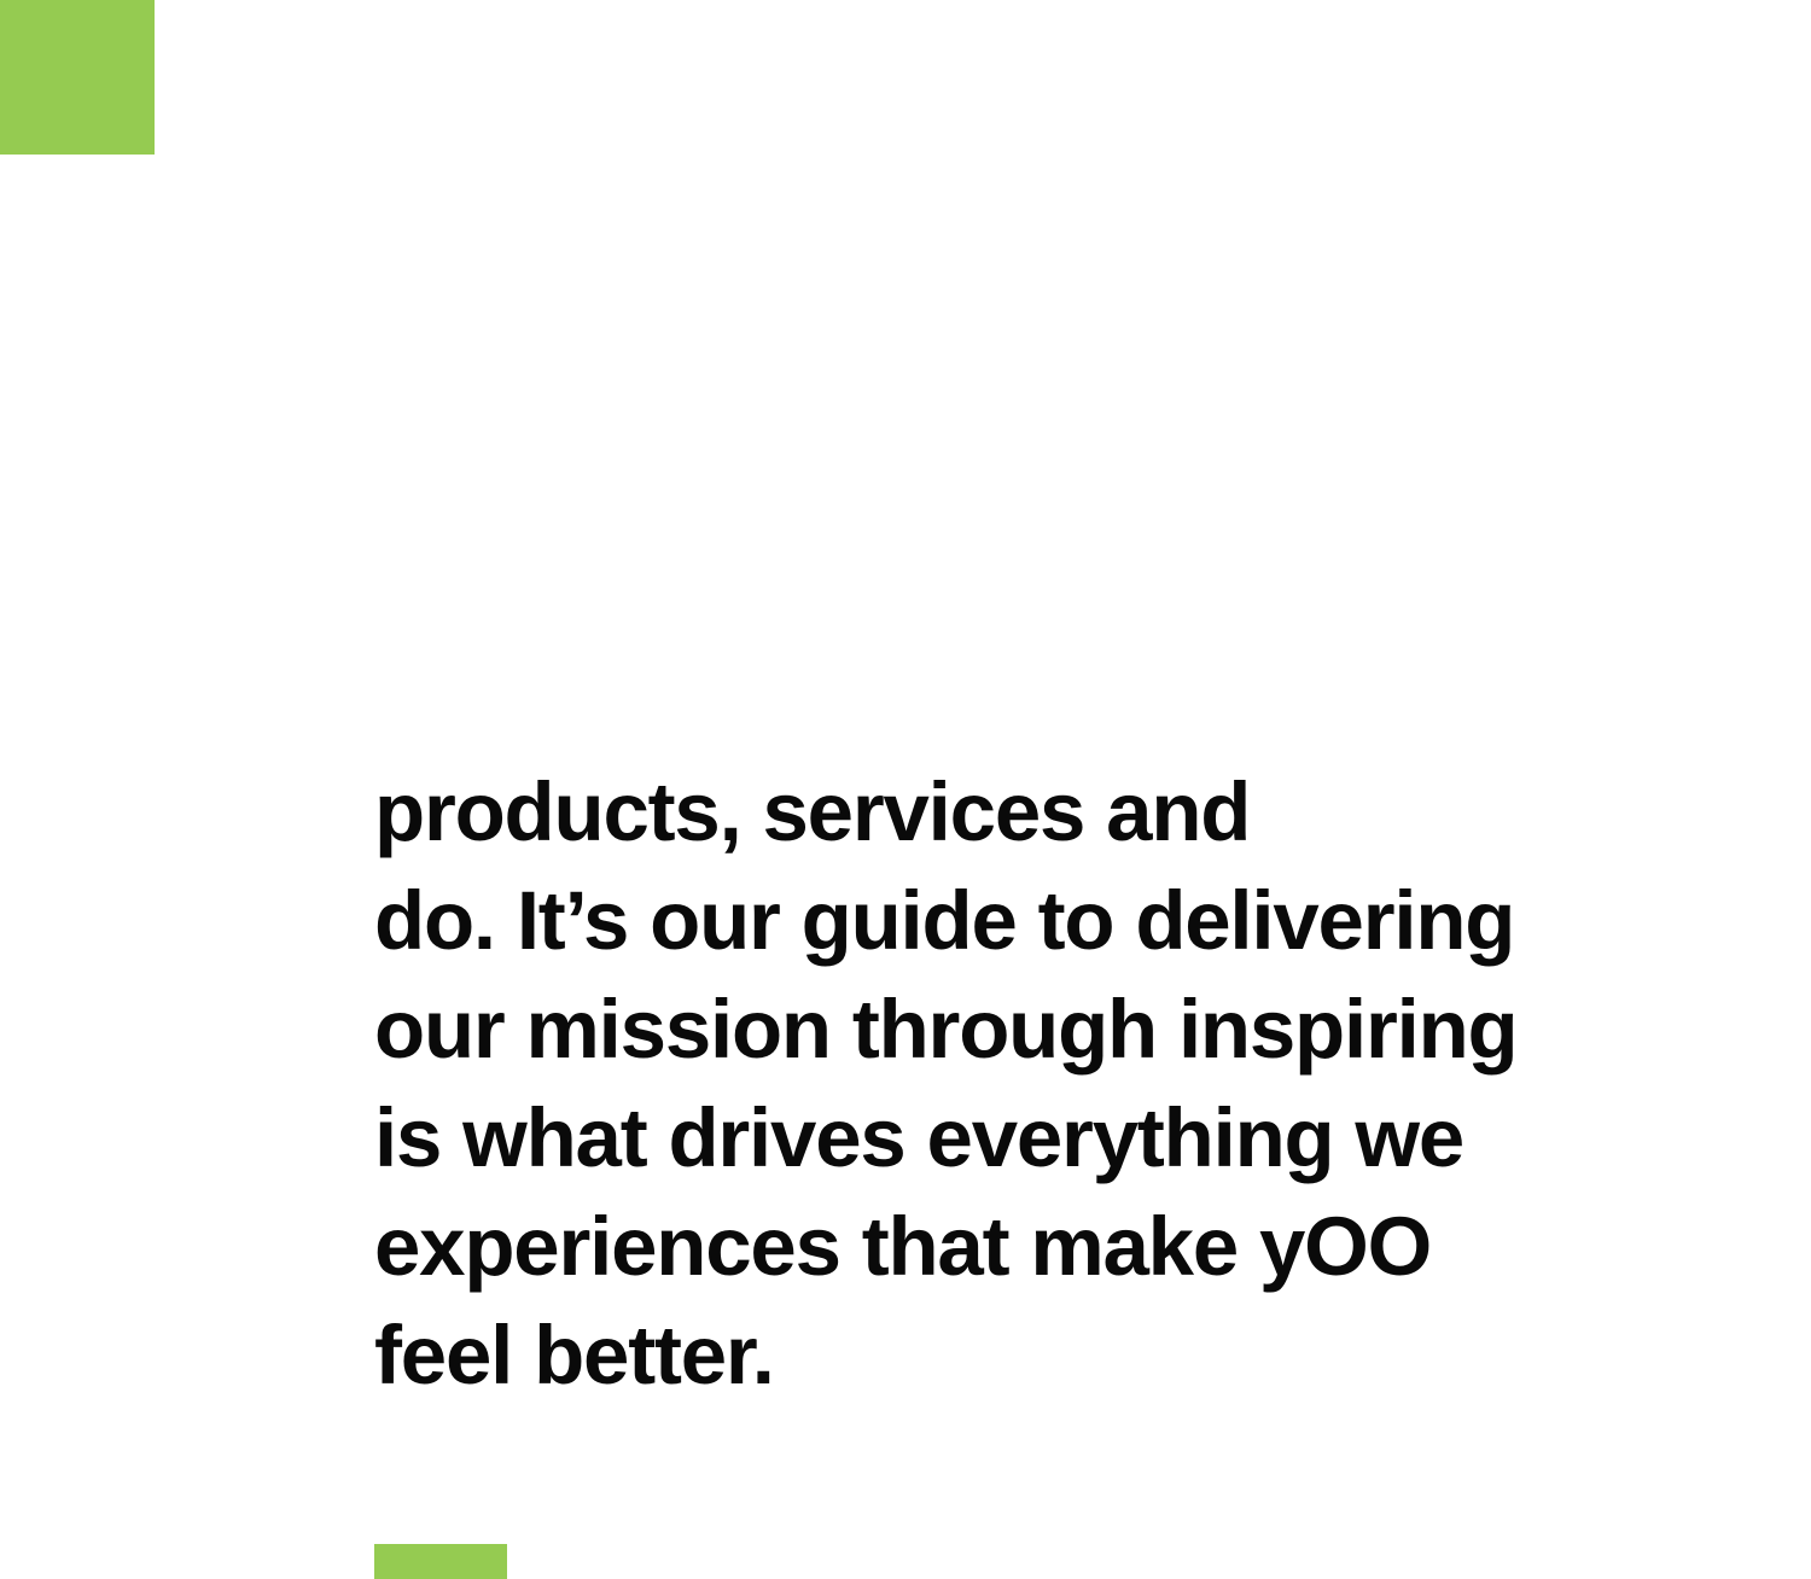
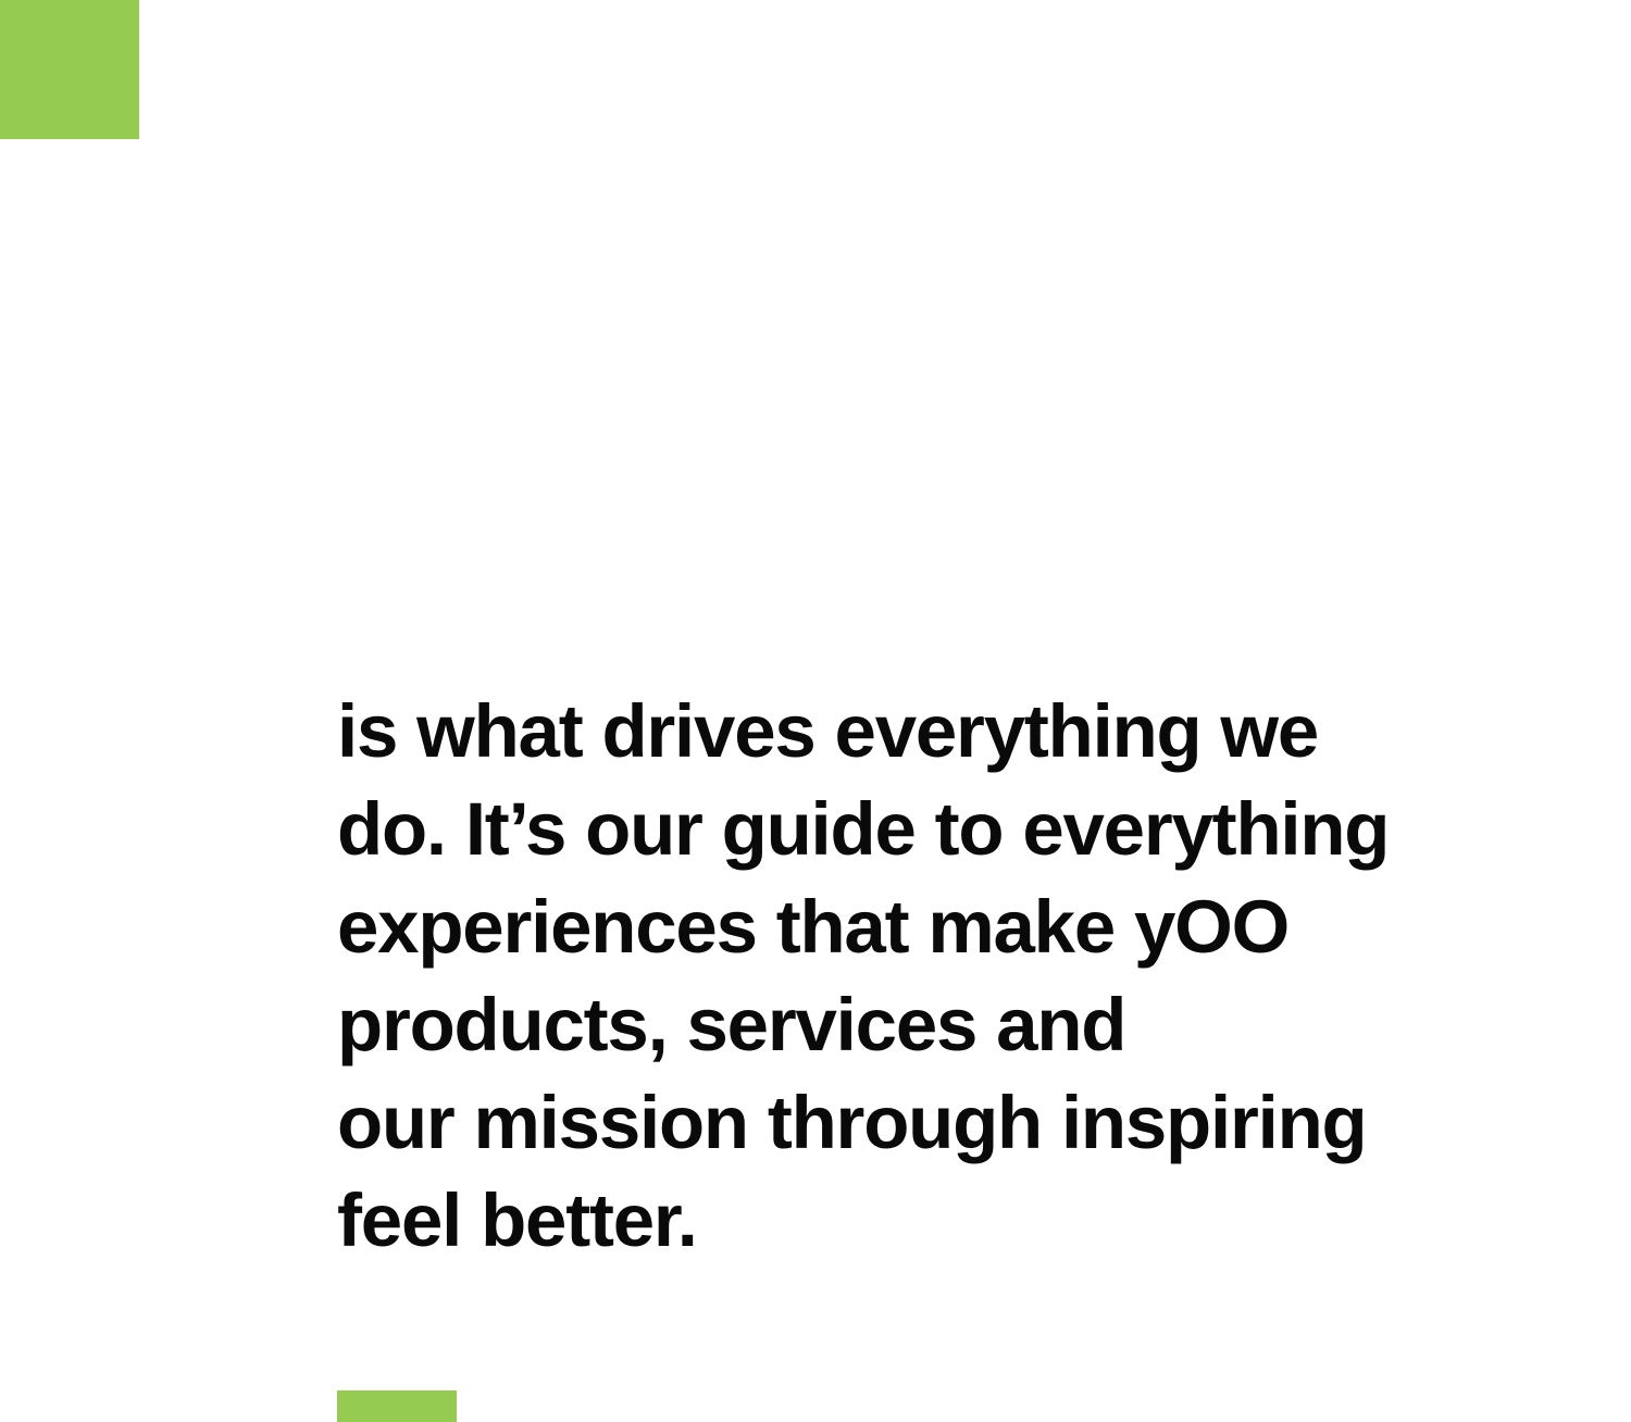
- products, services and
+ is what drives everything we
- do. It’s our guide to delivering
+ do. It’s our guide to everything
- our mission through inspiring
+ experiences that make yOO
- is what drives everything we
+ products, services and
- experiences that make yOO
+ our mission through inspiring
  feel better.
